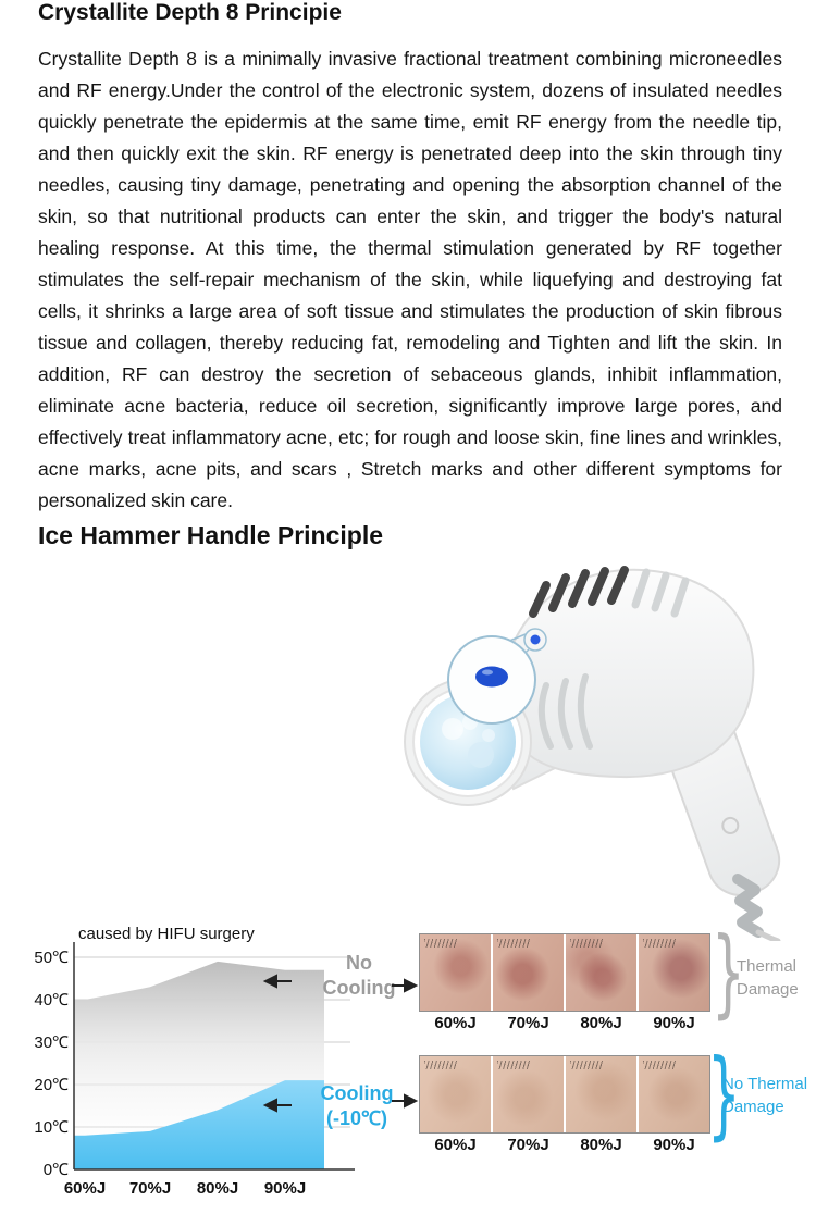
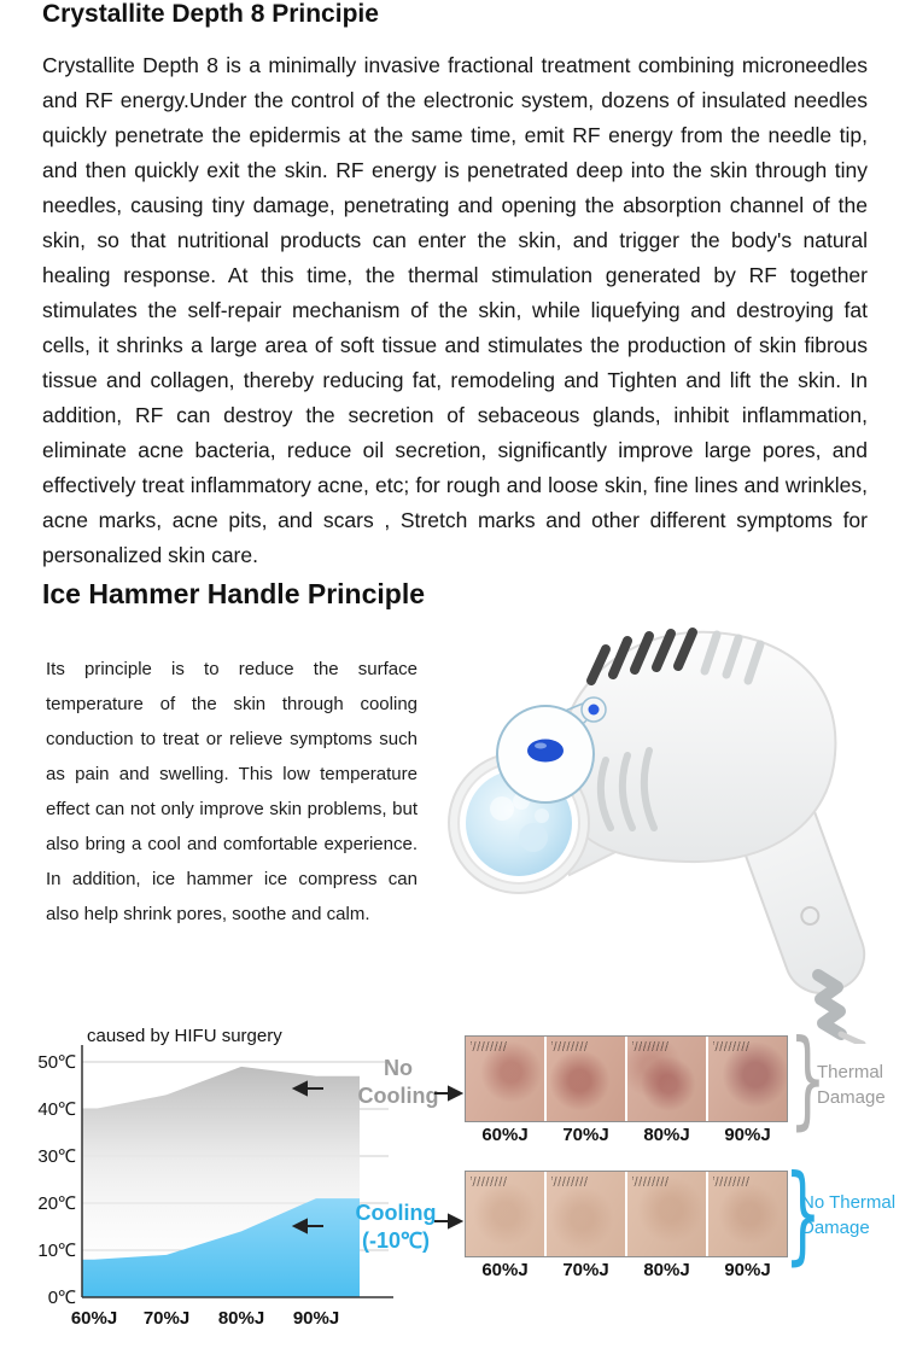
  Crystallite Depth 8 Principie
  Crystallite Depth 8 is a minimally invasive fractional treatment combining microneedles and RF energy.Under the control of the electronic system, dozens of insulated needles quickly penetrate the epidermis at the same time, emit RF energy from the needle tip, and then quickly exit the skin. RF energy is penetrated deep into the skin through tiny needles, causing tiny damage, penetrating and opening the absorption channel of the skin, so that nutritional products can enter the skin, and trigger the body's natural healing response. At this time, the thermal stimulation generated by RF together stimulates the self-repair mechanism of the skin, while liquefying and destroying fat cells, it shrinks a large area of soft tissue and stimulates the production of skin fibrous tissue and collagen, thereby reducing fat, remodeling and Tighten and lift the skin. In addition, RF can destroy the secretion of sebaceous glands, inhibit inflammation, eliminate acne bacteria, reduce oil secretion, significantly improve large pores, and effectively treat inflammatory acne, etc; for rough and loose skin, fine lines and wrinkles, acne marks, acne pits, and scars , Stretch marks and other different symptoms for personalized skin care.
  Ice Hammer Handle Principle
+ Its principle is to reduce the surface temperature of the skin through cooling conduction to treat or relieve symptoms such as pain and swelling. This low temperature effect can not only improve skin problems, but also bring a cool and comfortable experience. In addition, ice hammer ice compress can also help shrink pores, soothe and calm.
  caused by HIFU surgery
  0℃
  10℃
  20℃
  30℃
  40℃
  50℃
  60%J
  70%J
  80%J
  90%J
  No
  Cooling
  Cooling
  (-10℃)
  60%J
  70%J
  80%J
  90%J
  }
  Thermal Damage
  60%J
  70%J
  80%J
  90%J
  }
  No Thermal Damage
